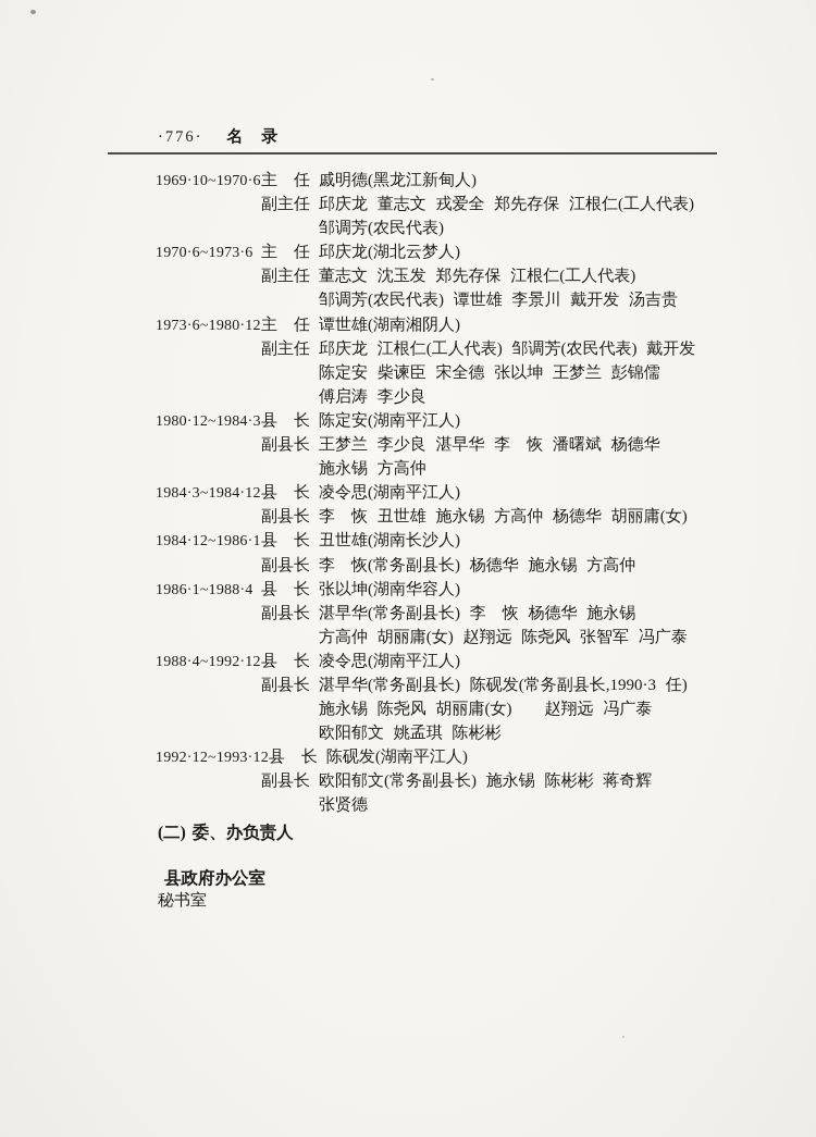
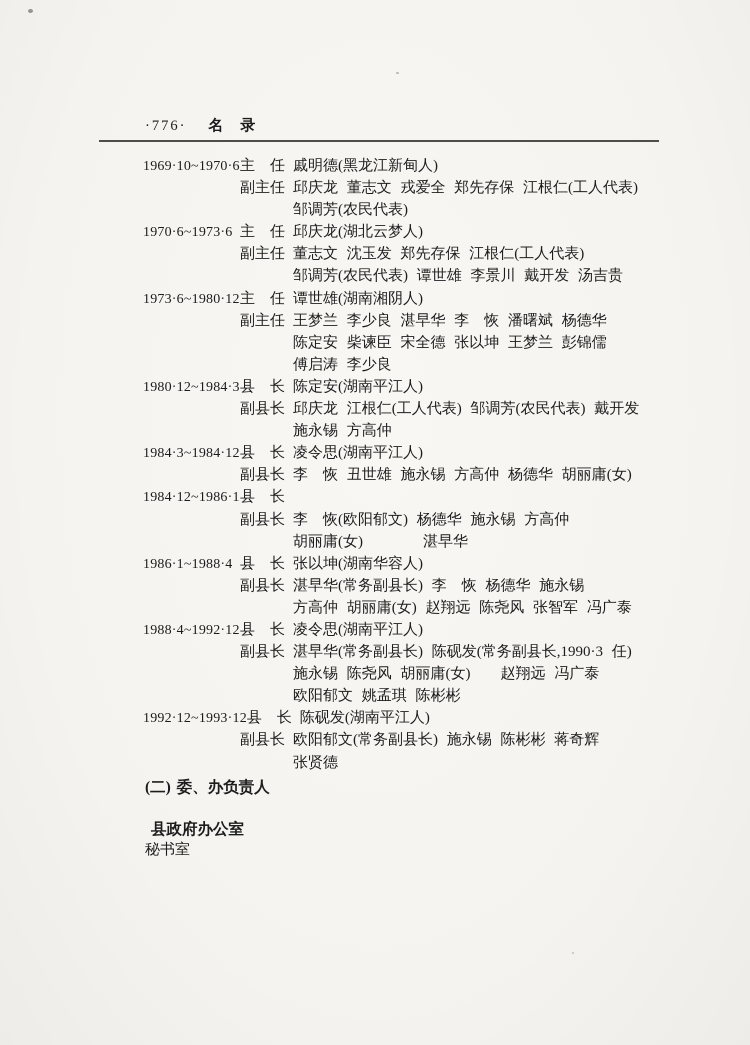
  ·776·
  名 录
  1969·10~1970·6
  主 任
  戚明德(黑龙江新甸人)
  副主任
  邱庆龙 董志文 戎爱全 郑先存保 江根仁(工人代表)
  邹调芳(农民代表)
  1970·6~1973·6
  主 任
  邱庆龙(湖北云梦人)
  副主任
  董志文 沈玉发 郑先存保 江根仁(工人代表)
  邹调芳(农民代表) 谭世雄 李景川 戴开发 汤吉贵
  1973·6~1980·12
  主 任
  谭世雄(湖南湘阴人)
  副主任
- 邱庆龙 江根仁(工人代表) 邹调芳(农民代表) 戴开发
+ 王梦兰 李少良 湛早华 李 恢 潘曙斌 杨德华
  陈定安 柴谏臣 宋全德 张以坤 王梦兰 彭锦儒
  傅启涛 李少良
  1980·12~1984·3
  县 长
  陈定安(湖南平江人)
  副县长
- 王梦兰 李少良 湛早华 李 恢 潘曙斌 杨德华
+ 邱庆龙 江根仁(工人代表) 邹调芳(农民代表) 戴开发
  施永锡 方高仲
  1984·3~1984·12
  县 长
  凌令思(湖南平江人)
  副县长
  李 恢 丑世雄 施永锡 方高仲 杨德华 胡丽庸(女)
  1984·12~1986·1
  县 长
- 丑世雄(湖南长沙人)
  副县长
- 李 恢(常务副县长) 杨德华 施永锡 方高仲
+ 李 恢(欧阳郁文) 杨德华 施永锡 方高仲
+ 胡丽庸(女) 湛早华
  1986·1~1988·4
  县 长
  张以坤(湖南华容人)
  副县长
  湛早华(常务副县长) 李 恢 杨德华 施永锡
  方高仲 胡丽庸(女) 赵翔远 陈尧风 张智军 冯广泰
  1988·4~1992·12
  县 长
  凌令思(湖南平江人)
  副县长
  湛早华(常务副县长) 陈砚发(常务副县长,1990·3 任)
  施永锡 陈尧风 胡丽庸(女) 赵翔远 冯广泰
  欧阳郁文 姚孟琪 陈彬彬
  1992·12~1993·12
  县 长
  陈砚发(湖南平江人)
  副县长
  欧阳郁文(常务副县长) 施永锡 陈彬彬 蒋奇辉
  张贤德
  (二) 委、办负责人
  县政府办公室
  秘书室
